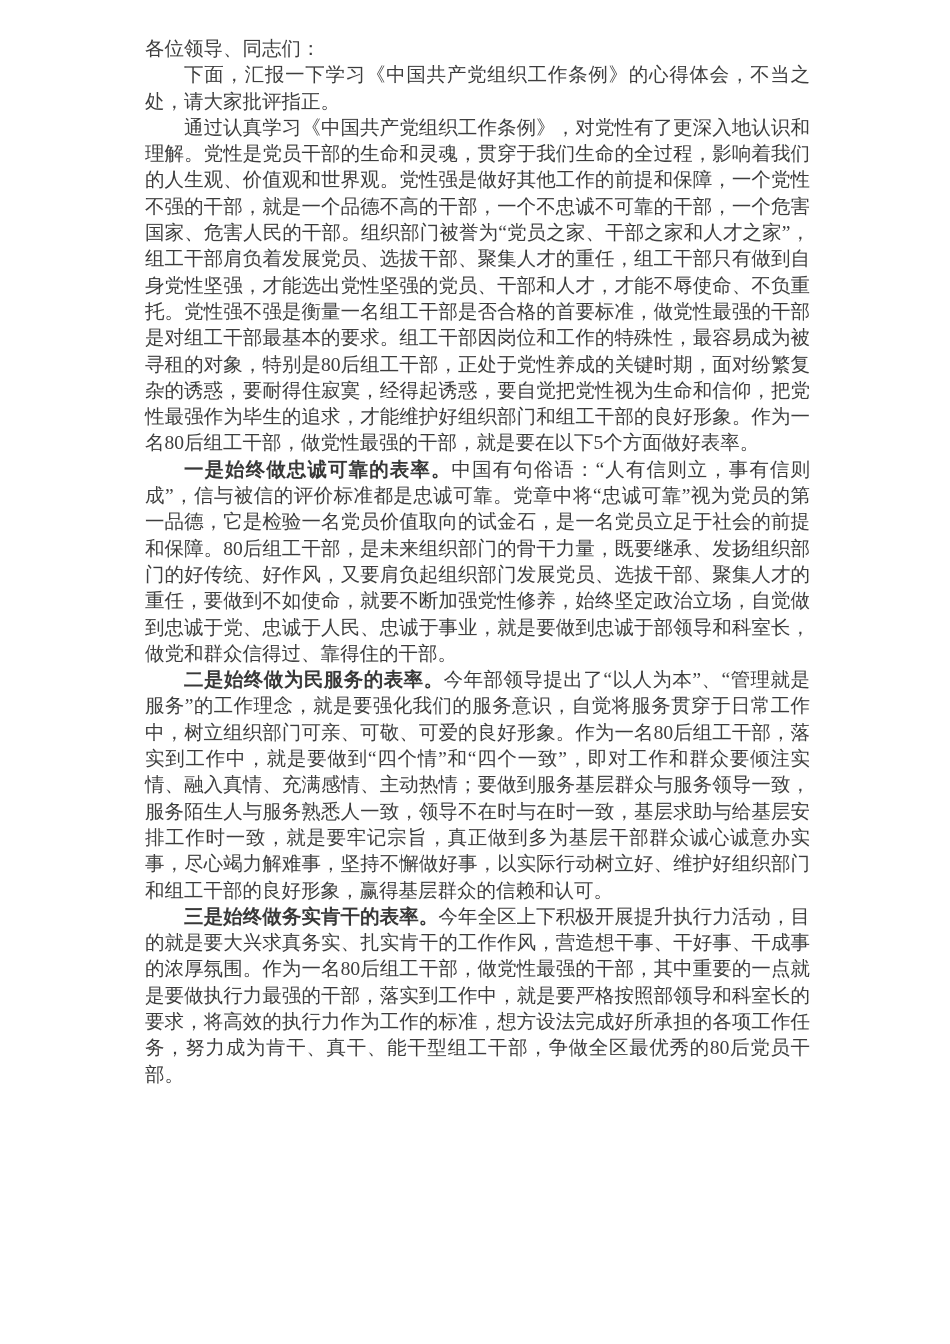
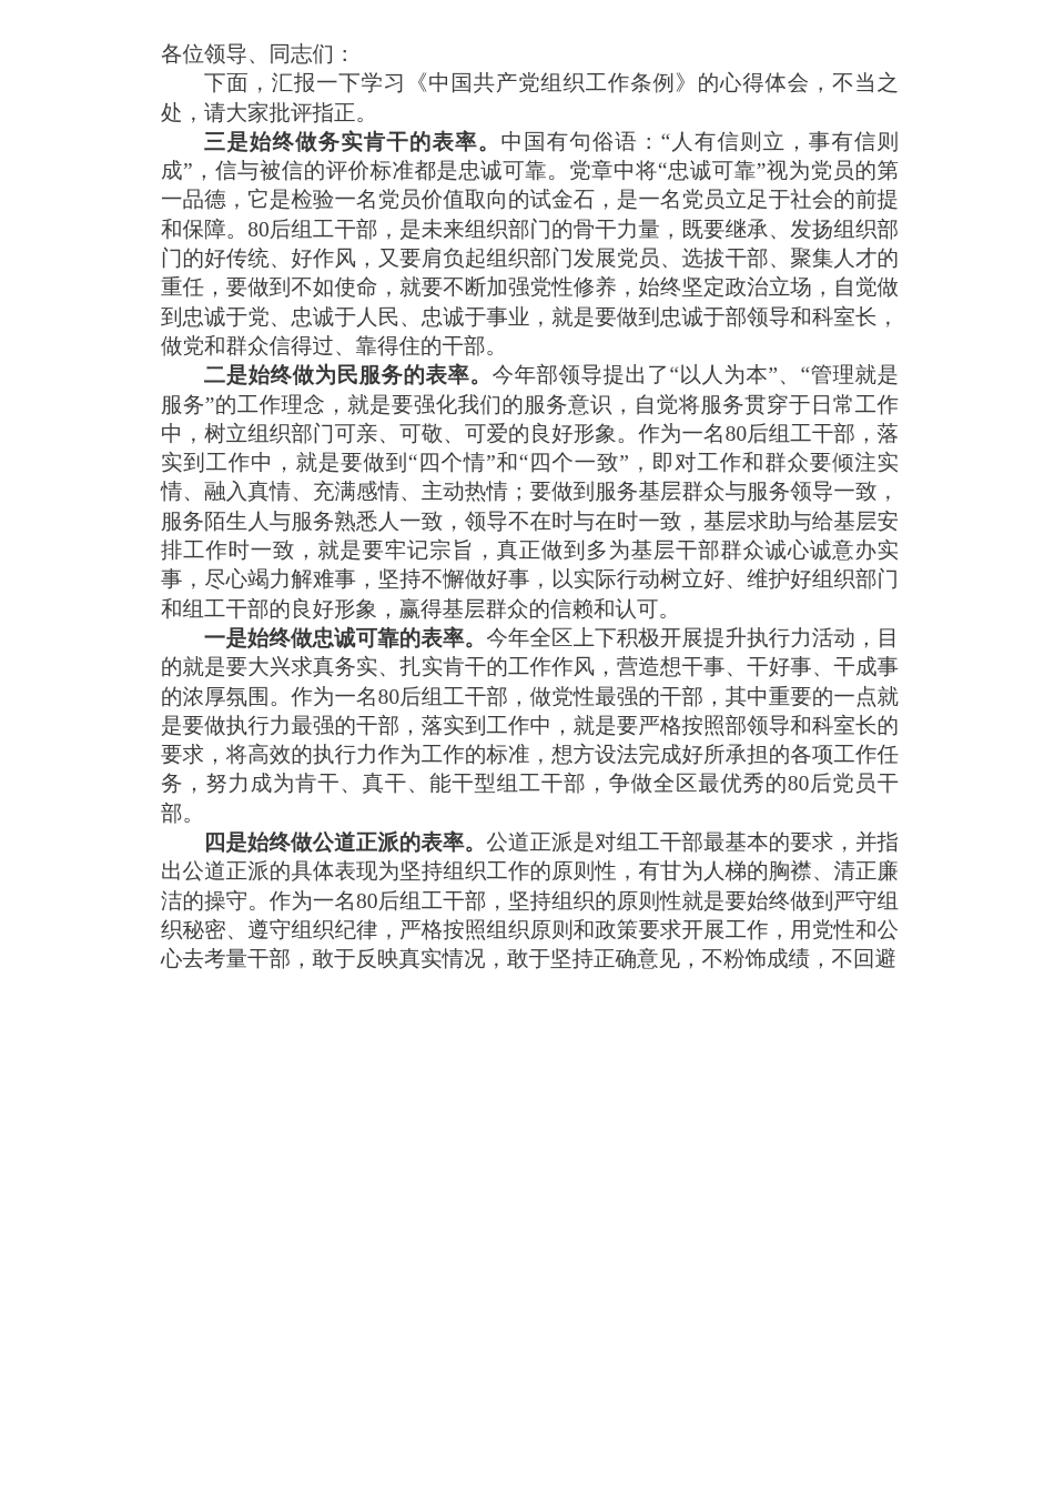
  各位领导、同志们：
  下面，汇报一下学习《中国共产党组织工作条例》的心得体会，不当之处，请大家批评指正。
- 通过认真学习《中国共产党组织工作条例》，对党性有了更深入地认识和理解。党性是党员干部的生命和灵魂，贯穿于我们生命的全过程，影响着我们的人生观、价值观和世界观。党性强是做好其他工作的前提和保障，一个党性不强的干部，就是一个品德不高的干部，一个不忠诚不可靠的干部，一个危害国家、危害人民的干部。组织部门被誉为“党员之家、干部之家和人才之家”，组工干部肩负着发展党员、选拔干部、聚集人才的重任，组工干部只有做到自身党性坚强，才能选出党性坚强的党员、干部和人才，才能不辱使命、不负重托。党性强不强是衡量一名组工干部是否合格的首要标准，做党性最强的干部是对组工干部最基本的要求。组工干部因岗位和工作的特殊性，最容易成为被寻租的对象，特别是80后组工干部，正处于党性养成的关键时期，面对纷繁复杂的诱惑，要耐得住寂寞，经得起诱惑，要自觉把党性视为生命和信仰，把党性最强作为毕生的追求，才能维护好组织部门和组工干部的良好形象。作为一名80后组工干部，做党性最强的干部，就是要在以下5个方面做好表率。
- 一是始终做忠诚可靠的表率。中国有句俗语：“人有信则立，事有信则成”，信与被信的评价标准都是忠诚可靠。党章中将“忠诚可靠”视为党员的第一品德，它是检验一名党员价值取向的试金石，是一名党员立足于社会的前提和保障。80后组工干部，是未来组织部门的骨干力量，既要继承、发扬组织部门的好传统、好作风，又要肩负起组织部门发展党员、选拔干部、聚集人才的重任，要做到不如使命，就要不断加强党性修养，始终坚定政治立场，自觉做到忠诚于党、忠诚于人民、忠诚于事业，就是要做到忠诚于部领导和科室长，做党和群众信得过、靠得住的干部。
+ 三是始终做务实肯干的表率。中国有句俗语：“人有信则立，事有信则成”，信与被信的评价标准都是忠诚可靠。党章中将“忠诚可靠”视为党员的第一品德，它是检验一名党员价值取向的试金石，是一名党员立足于社会的前提和保障。80后组工干部，是未来组织部门的骨干力量，既要继承、发扬组织部门的好传统、好作风，又要肩负起组织部门发展党员、选拔干部、聚集人才的重任，要做到不如使命，就要不断加强党性修养，始终坚定政治立场，自觉做到忠诚于党、忠诚于人民、忠诚于事业，就是要做到忠诚于部领导和科室长，做党和群众信得过、靠得住的干部。
  二是始终做为民服务的表率。今年部领导提出了“以人为本”、“管理就是服务”的工作理念，就是要强化我们的服务意识，自觉将服务贯穿于日常工作中，树立组织部门可亲、可敬、可爱的良好形象。作为一名80后组工干部，落实到工作中，就是要做到“四个情”和“四个一致”，即对工作和群众要倾注实情、融入真情、充满感情、主动热情；要做到服务基层群众与服务领导一致，服务陌生人与服务熟悉人一致，领导不在时与在时一致，基层求助与给基层安排工作时一致，就是要牢记宗旨，真正做到多为基层干部群众诚心诚意办实事，尽心竭力解难事，坚持不懈做好事，以实际行动树立好、维护好组织部门和组工干部的良好形象，赢得基层群众的信赖和认可。
- 三是始终做务实肯干的表率。今年全区上下积极开展提升执行力活动，目的就是要大兴求真务实、扎实肯干的工作作风，营造想干事、干好事、干成事的浓厚氛围。作为一名80后组工干部，做党性最强的干部，其中重要的一点就是要做执行力最强的干部，落实到工作中，就是要严格按照部领导和科室长的要求，将高效的执行力作为工作的标准，想方设法完成好所承担的各项工作任务，努力成为肯干、真干、能干型组工干部，争做全区最优秀的80后党员干部。
+ 一是始终做忠诚可靠的表率。今年全区上下积极开展提升执行力活动，目的就是要大兴求真务实、扎实肯干的工作作风，营造想干事、干好事、干成事的浓厚氛围。作为一名80后组工干部，做党性最强的干部，其中重要的一点就是要做执行力最强的干部，落实到工作中，就是要严格按照部领导和科室长的要求，将高效的执行力作为工作的标准，想方设法完成好所承担的各项工作任务，努力成为肯干、真干、能干型组工干部，争做全区最优秀的80后党员干部。
+ 四是始终做公道正派的表率。公道正派是对组工干部最基本的要求，并指出公道正派的具体表现为坚持组织工作的原则性，有甘为人梯的胸襟、清正廉洁的操守。作为一名80后组工干部，坚持组织的原则性就是要始终做到严守组织秘密、遵守组织纪律，严格按照组织原则和政策要求开展工作，用党性和公心去考量干部，敢于反映真实情况，敢于坚持正确意见，不粉饰成绩，不回避
